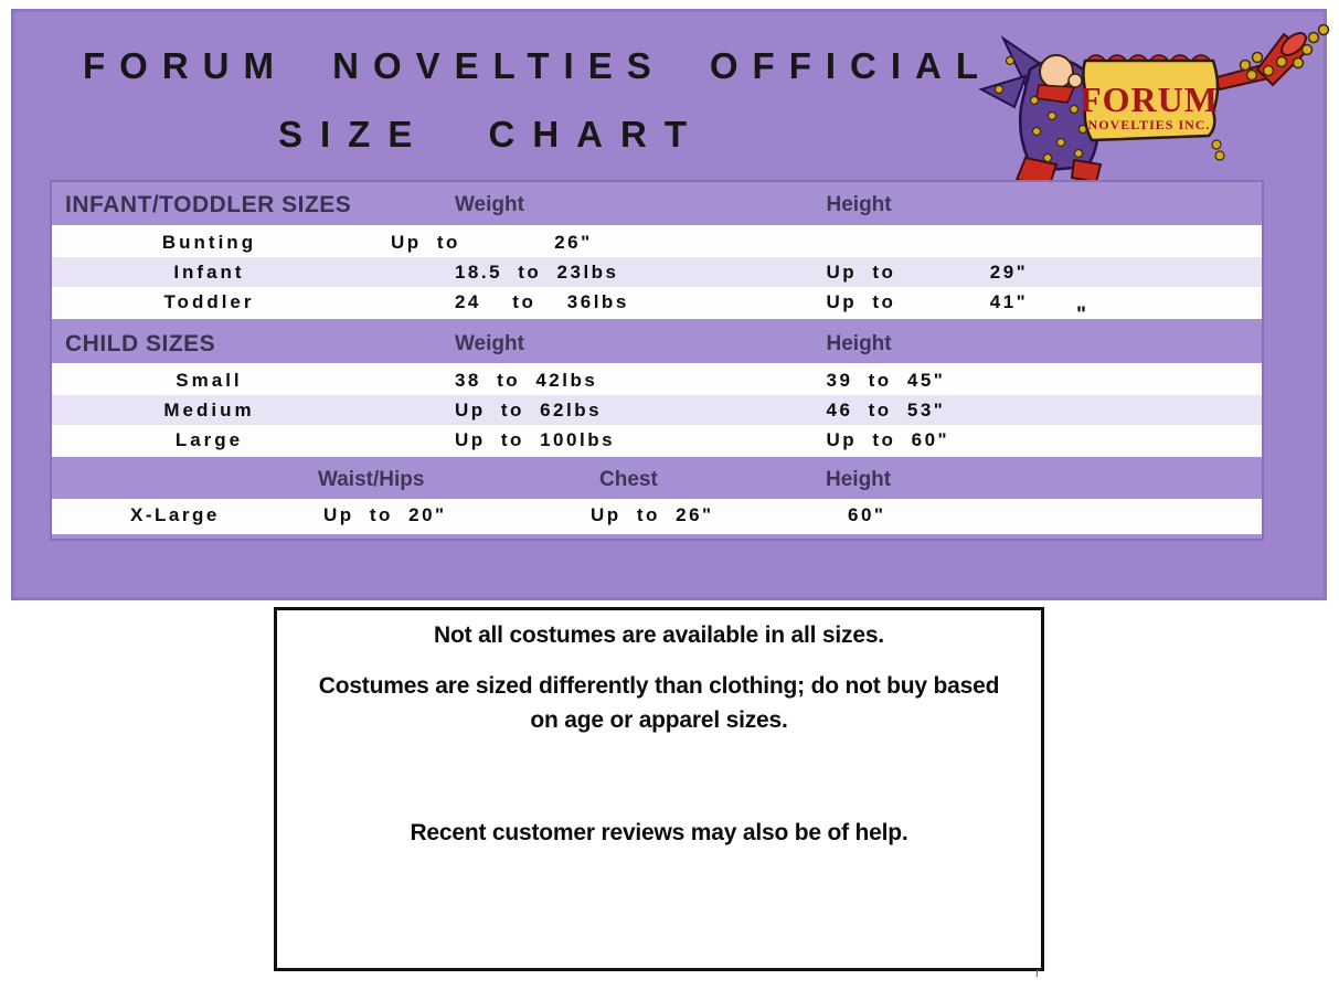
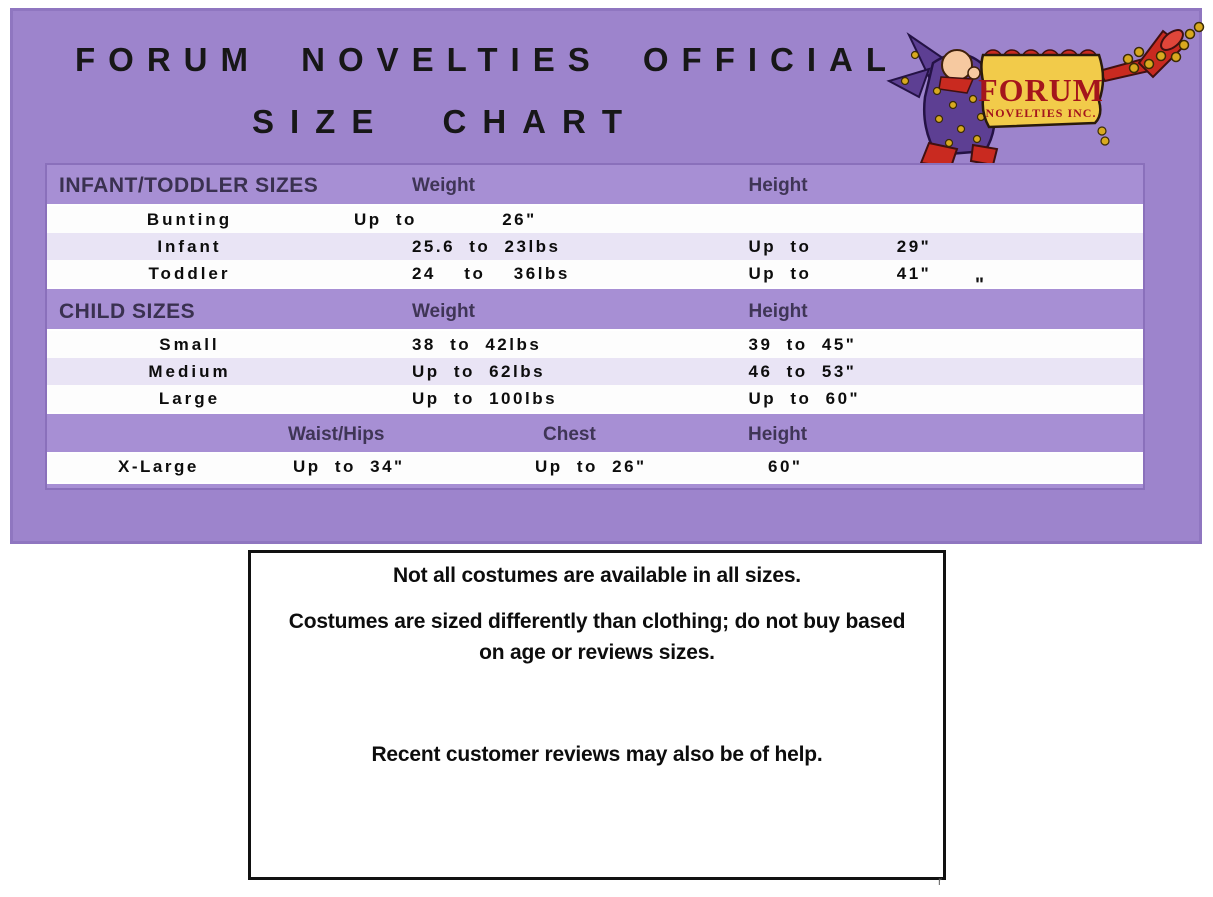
  FORUM NOVELTIES OFFICIA
  SIZE CHART
  FORUM
  NOVELTIES INC.
  INFANT/TODDLER SIZES
  Weight
  Height
  Bunting
  Up to 26"
  Infant
- 18.5 to 23lbs
+ 25.6 to 23lbs
  Up to 29"
  Toddler
  24 to 36lbs
  Up to 41"
  CHILD SIZES
  Weight
  Height
  Small
  38 to 42lbs
  39 to 45"
  Medium
  Up to 62lbs
  46 to 53"
  Large
  Up to 100lbs
  Up to 60"
  Waist/Hips
  Chest
  Height
  X-Large
- Up to 20"
+ Up to 34"
  Up to 26"
  60"
  "
  Not all costumes are available in all sizes.
- Costumes are sized differently than clothing; do not buy based on age or apparel sizes.
+ Costumes are sized differently than clothing; do not buy based on age or reviews sizes.
  Recent customer reviews may also be of help.
  r
